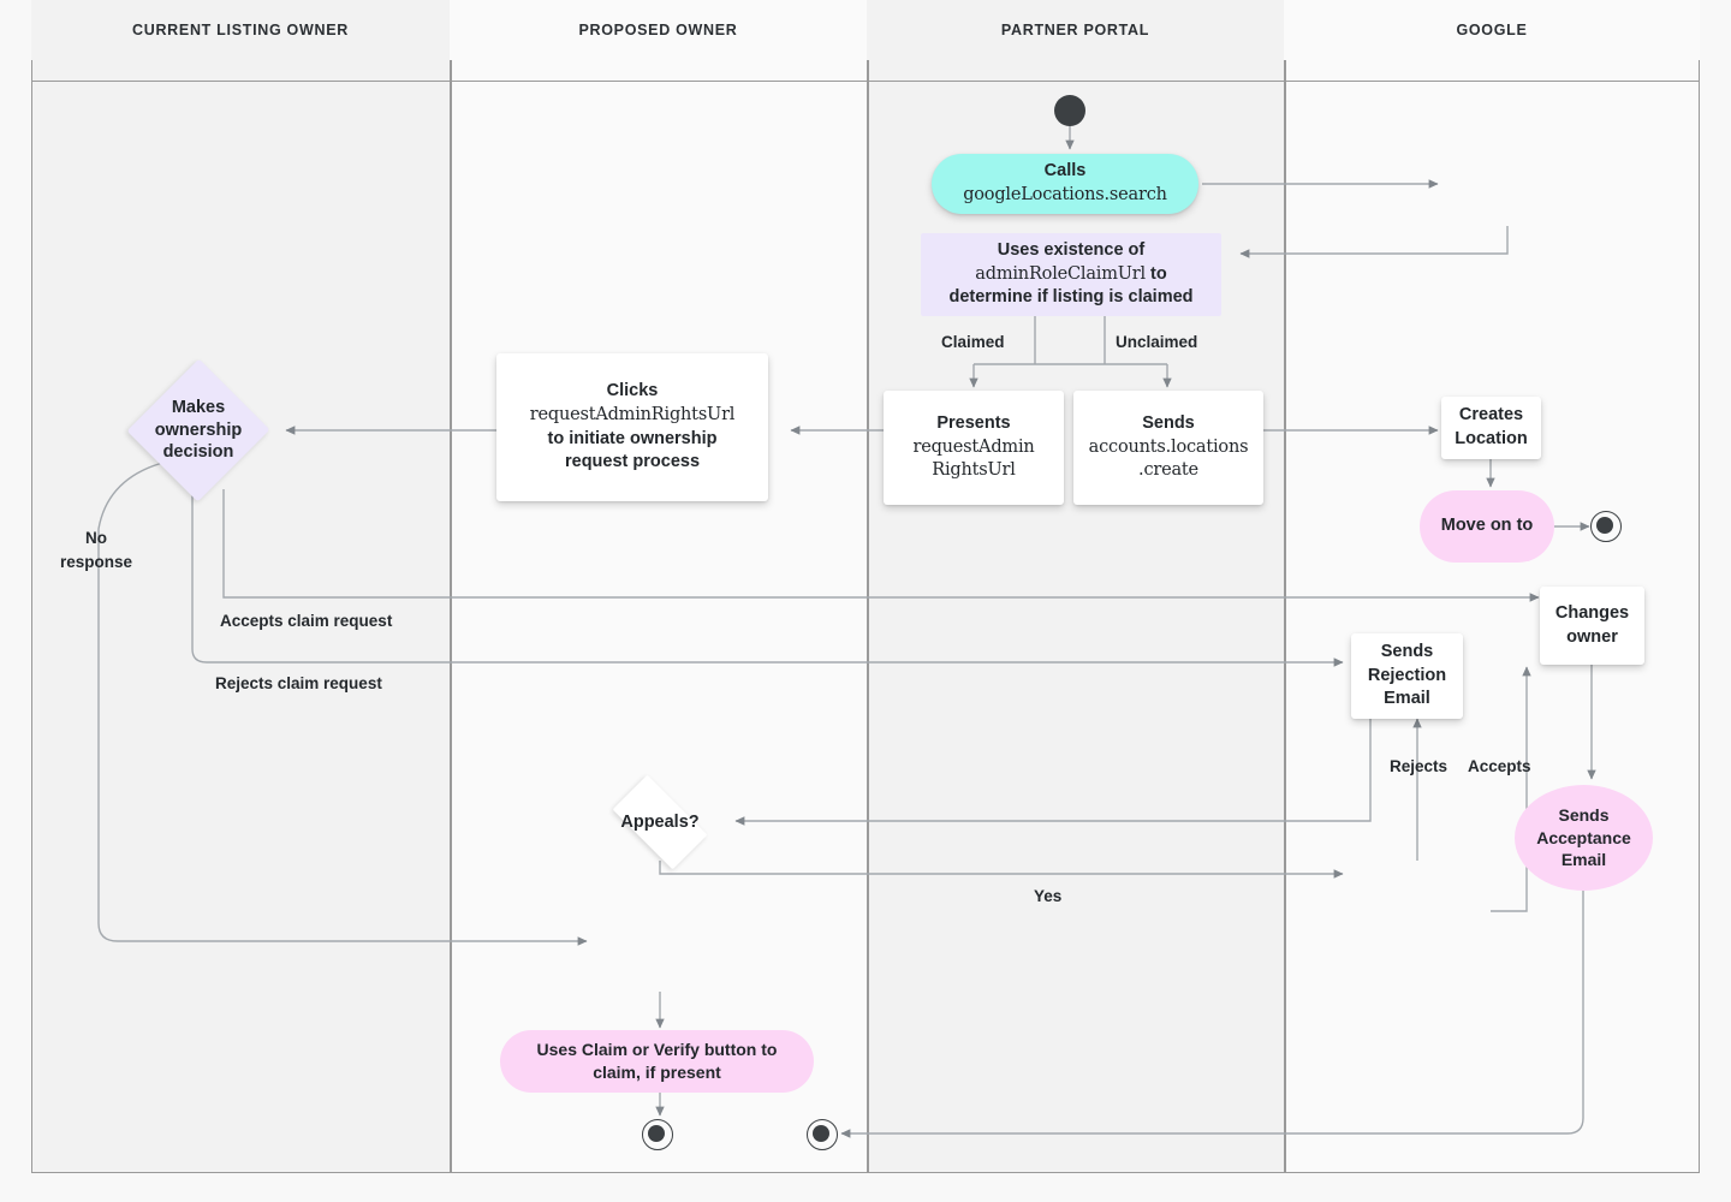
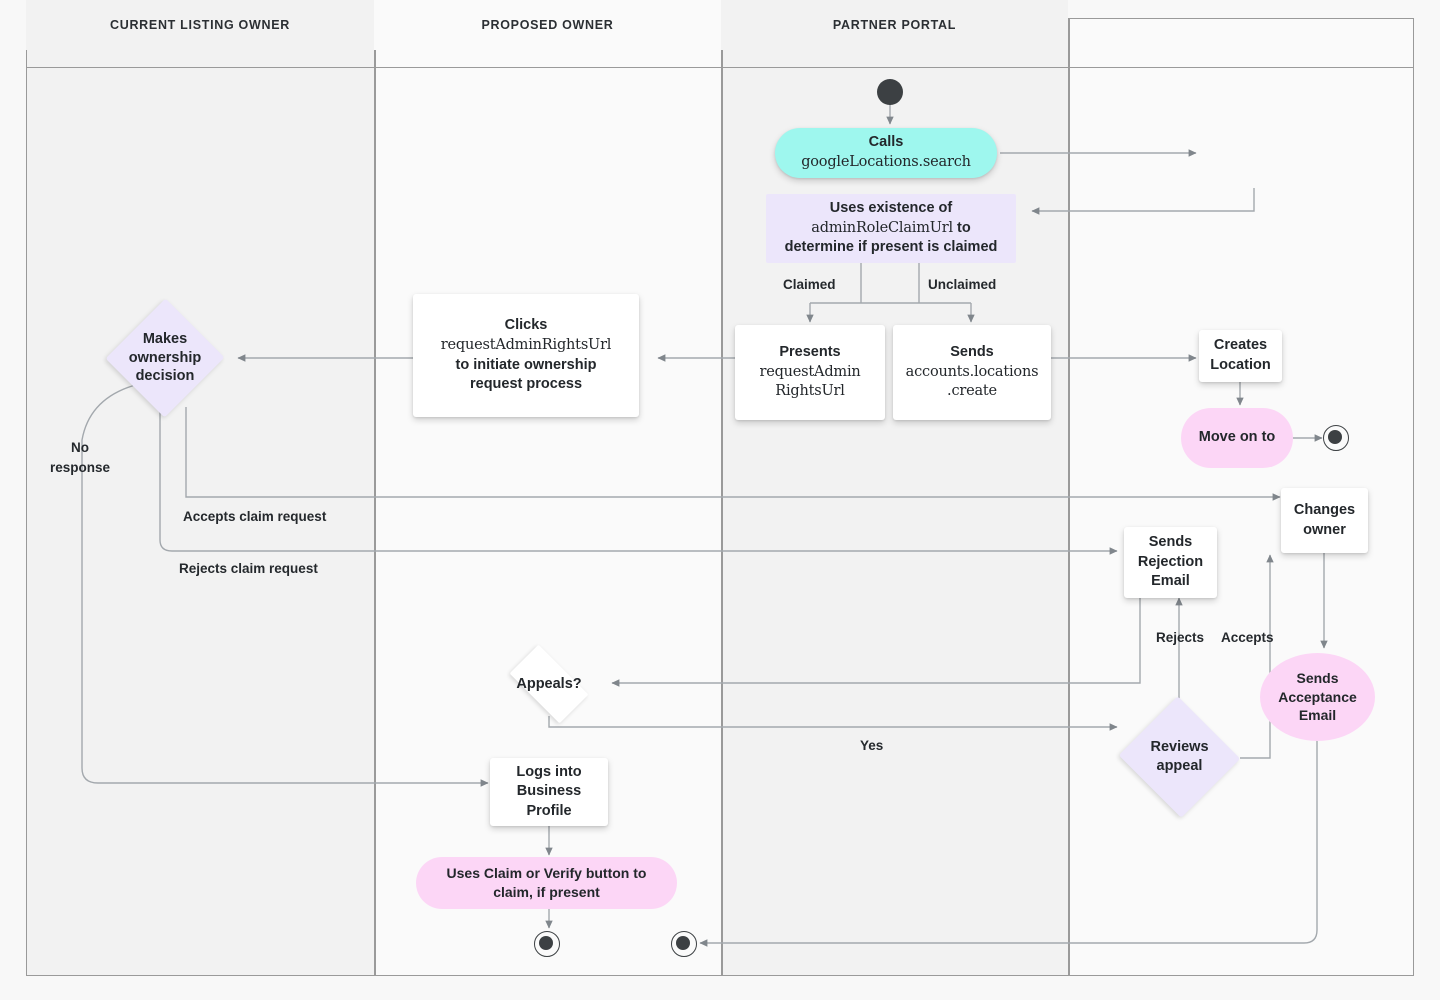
  CURRENT LISTING OWNER
  PROPOSED OWNER
  PARTNER PORTAL
- GOOGLE
  Calls
  googleLocations.search
  Uses existence of
  adminRoleClaimUrl to
- determine if listing is claimed
+ determine if present is claimed
  Presents
  requestAdmin
  RightsUrl
  Sends
  accounts.locations
  .create
  Clicks
  requestAdminRightsUrl
  to initiate ownership
  request process
  Makes
  ownership
  decision
  Creates
  Location
  Move on to
  Changes
  owner
  Sends
  Rejection
  Email
  Sends
  Acceptance
  Email
  Appeals?
+ Reviews
+ appeal
+ Logs into
+ Business
+ Profile
  Uses Claim or Verify button to
  claim, if present
  Claimed
  Unclaimed
  No
  response
  Accepts claim request
  Rejects claim request
  Rejects
  Accepts
  Yes
